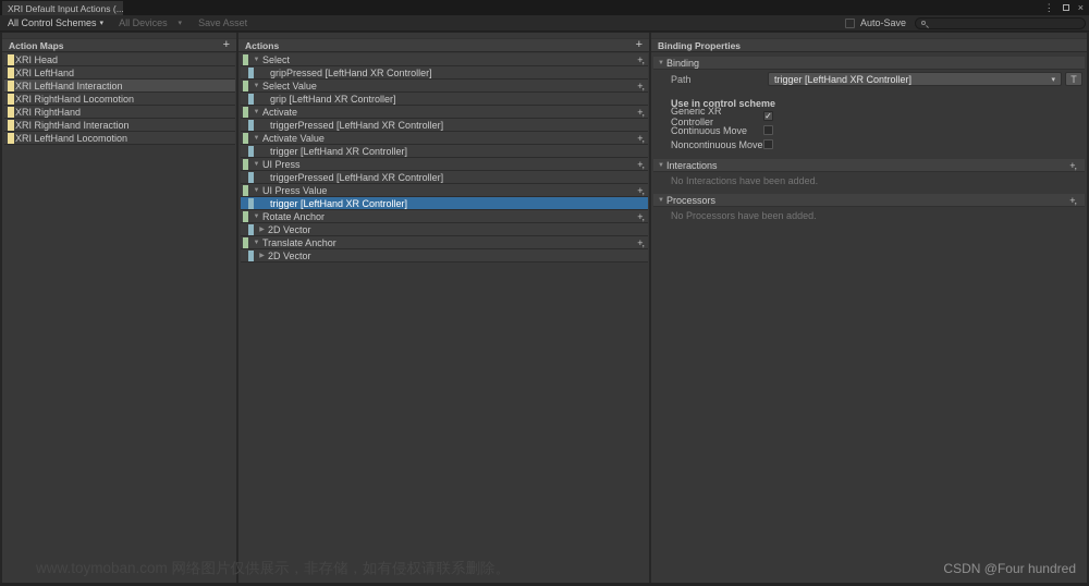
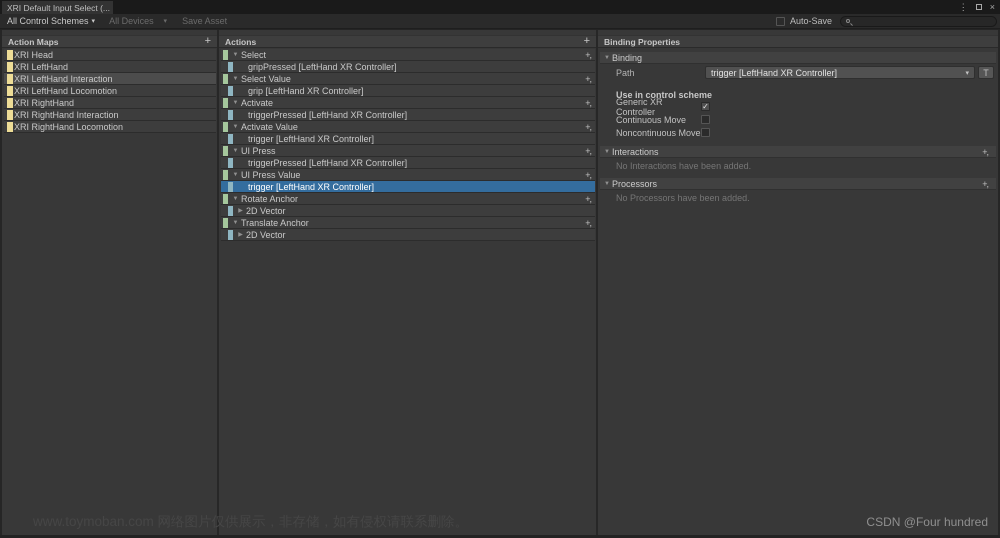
- XRI Default Input Actions (...
+ XRI Default Input Select (...
  ⋮
  ×
  All Control Schemes
  All Devices
  Save Asset
  Auto-Save
  Action Maps
  +
  XRI Head
  XRI LeftHand
  XRI LeftHand Interaction
- XRI RightHand Locomotion
+ XRI LeftHand Locomotion
  XRI RightHand
  XRI RightHand Interaction
- XRI LeftHand Locomotion
+ XRI RightHand Locomotion
  Actions
  +
  Select
  +,
  gripPressed [LeftHand XR Controller]
  Select Value
  +,
  grip [LeftHand XR Controller]
  Activate
  +,
  triggerPressed [LeftHand XR Controller]
  Activate Value
  +,
  trigger [LeftHand XR Controller]
  UI Press
  +,
  triggerPressed [LeftHand XR Controller]
  UI Press Value
  +,
  trigger [LeftHand XR Controller]
  Rotate Anchor
  +,
  2D Vector
  Translate Anchor
  +,
  2D Vector
  Binding Properties
  Binding
  Path
  trigger [LeftHand XR Controller]
  T
  Use in control scheme
  Generic XR Controller
  ✓
  Continuous Move
  Noncontinuous Move
  Interactions
  +,
  No Interactions have been added.
  Processors
  +,
  No Processors have been added.
  www.toymoban.com 网络图片仅供展示，非存储，如有侵权请联系删除。
  CSDN @Four hundred
